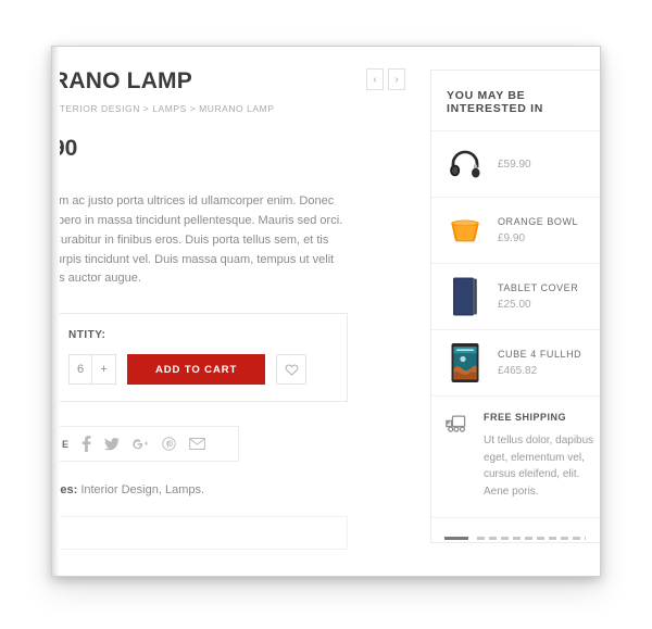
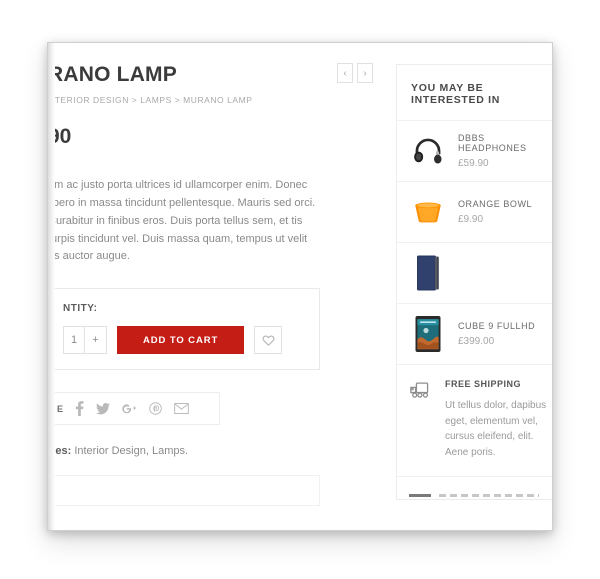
  RANO LAMP
  TERIOR DESIGN > LAMPS > MURANO LAMP
  m ac justo porta ultrices id ullamcorper enim. Donec bero in massa tincidunt pellentesque. Mauris sed orci. urabitur in finibus eros. Duis porta tellus sem, et tis rpis tincidunt vel. Duis massa quam, tempus ut velit s auctor augue.
  NTITY:
- 6
+ 1
  +
  ADD TO CART
  E
  es: Interior Design, Lamps.
  ‹
  ›
  YOU MAY BE INTERESTED IN
+ DBBS HEADPHONES
  £59.90
  ORANGE BOWL
  £9.90
- TABLET COVER
- £25.00
- CUBE 4 FULLHD
+ CUBE 9 FULLHD
- £465.82
+ £399.00
  FREE SHIPPING
  Ut tellus dolor, dapibus eget, elementum vel, cursus eleifend, elit. Aene poris.
